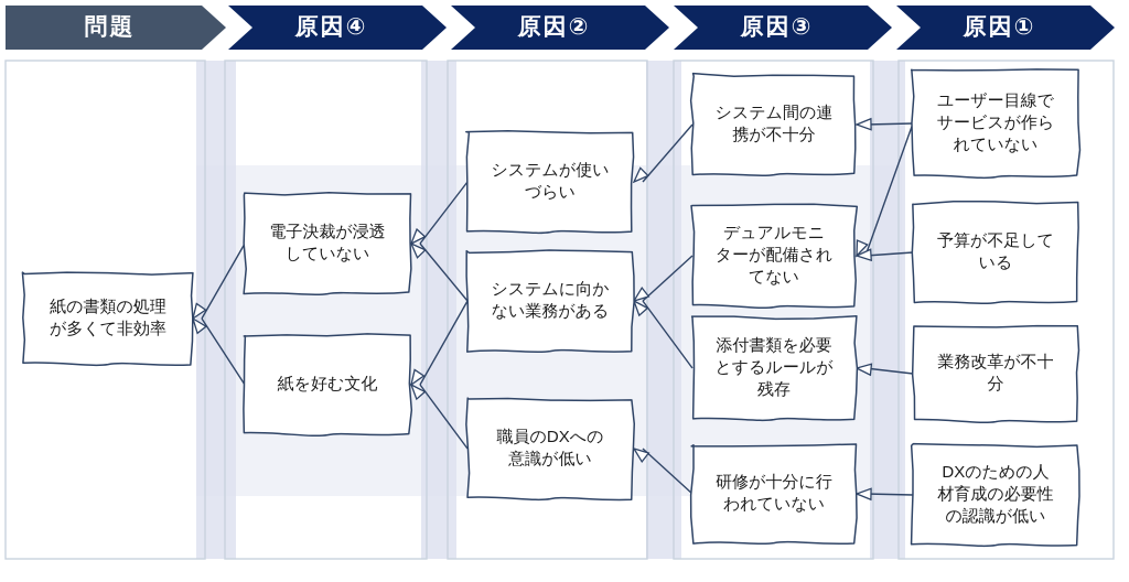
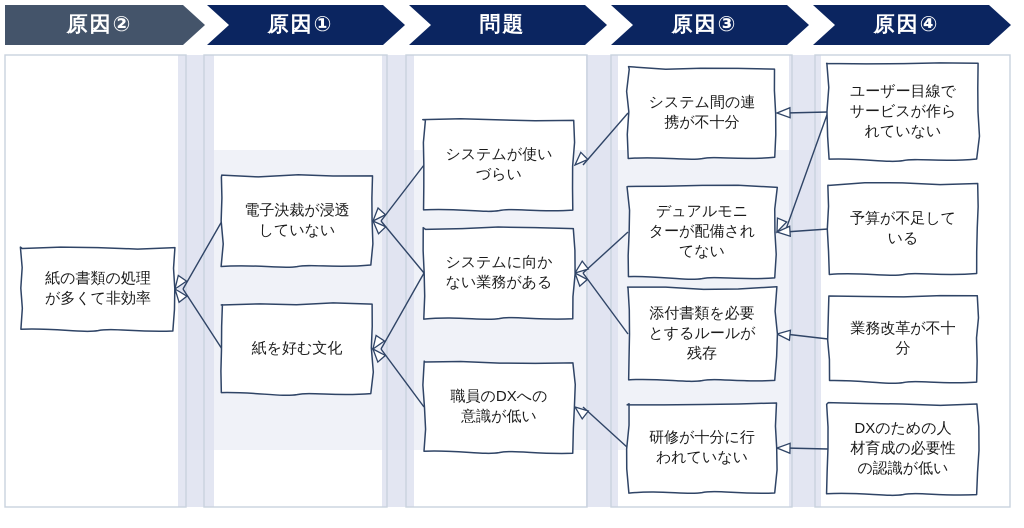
- 問題
+ 原因②
- 原因④
+ 原因①
- 原因②
+ 問題
  原因③
- 原因①
+ 原因④
  紙の書類の処理
  が多くて非効率
  電子決裁が浸透
  していない
  紙を好む文化
  システムが使い
  づらい
  システムに向か
  ない業務がある
  職員のDXへの
  意識が低い
  システム間の連
  携が不十分
  デュアルモニ
  ターが配備され
  てない
  添付書類を必要
  とするルールが
  残存
  研修が十分に行
  われていない
  ユーザー目線で
  サービスが作ら
  れていない
  予算が不足して
  いる
  業務改革が不十
  分
  DXのための人
  材育成の必要性
  の認識が低い
